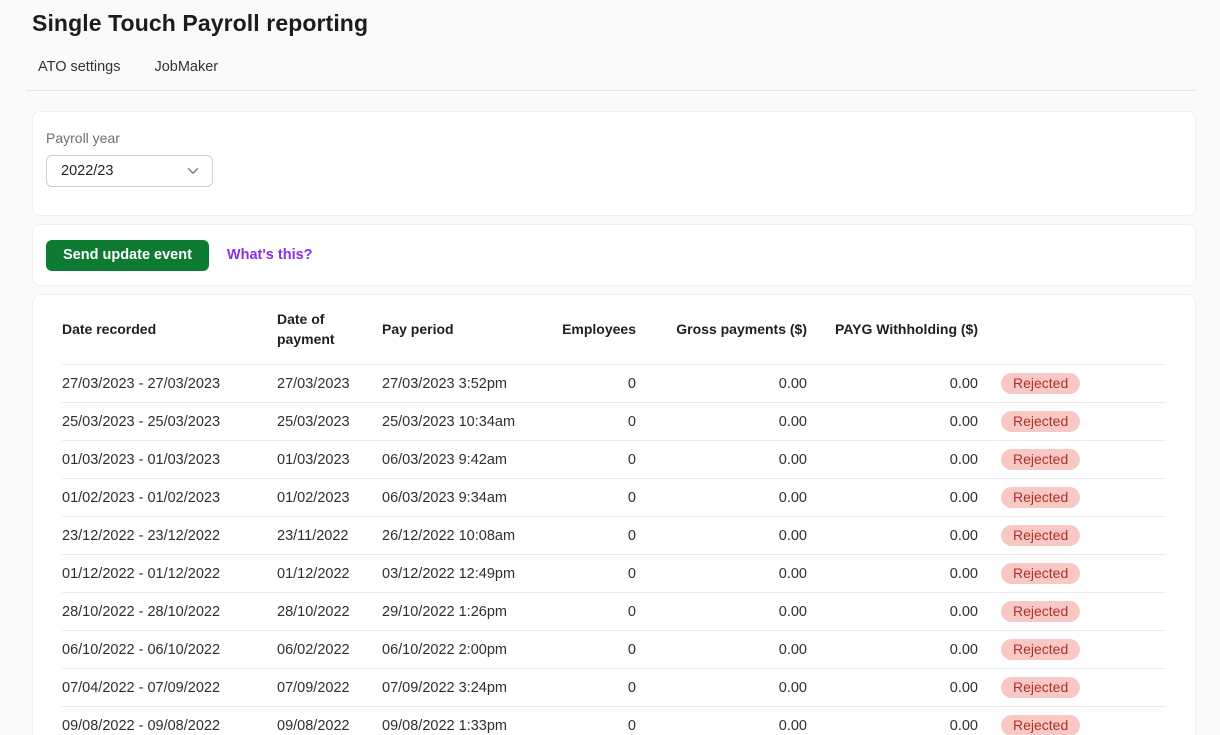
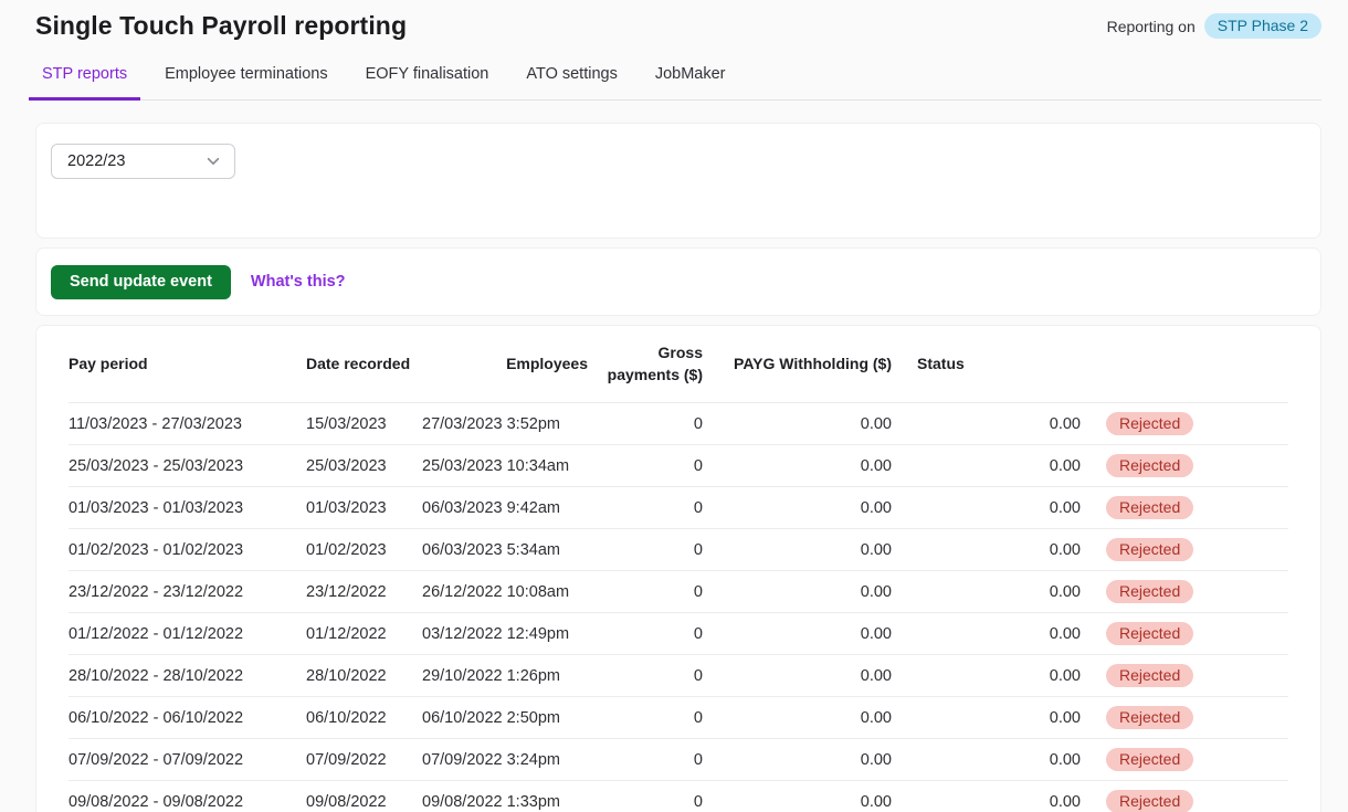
  Single Touch Payroll reporting
+ Reporting on
+ STP Phase 2
+ STP reports
+ Employee terminations
+ EOFY finalisation
  ATO settings
  JobMaker
- Payroll year
  2022/23
  Send update event
  What's this?
- Date recorded
+ Pay period
- Date of payment
- Pay period
+ Date recorded
  Employees
  Gross payments ($)
  PAYG Withholding ($)
+ Status
- 27/03/2023 - 27/03/2023
+ 11/03/2023 - 27/03/2023
- 27/03/2023
+ 15/03/2023
  27/03/2023 3:52pm
  0
  0.00
  0.00
  Rejected
  25/03/2023 - 25/03/2023
  25/03/2023
  25/03/2023 10:34am
  0
  0.00
  0.00
  Rejected
  01/03/2023 - 01/03/2023
  01/03/2023
  06/03/2023 9:42am
  0
  0.00
  0.00
  Rejected
  01/02/2023 - 01/02/2023
  01/02/2023
- 06/03/2023 9:34am
+ 06/03/2023 5:34am
  0
  0.00
  0.00
  Rejected
  23/12/2022 - 23/12/2022
- 23/11/2022
+ 23/12/2022
  26/12/2022 10:08am
  0
  0.00
  0.00
  Rejected
  01/12/2022 - 01/12/2022
  01/12/2022
  03/12/2022 12:49pm
  0
  0.00
  0.00
  Rejected
  28/10/2022 - 28/10/2022
  28/10/2022
  29/10/2022 1:26pm
  0
  0.00
  0.00
  Rejected
  06/10/2022 - 06/10/2022
- 06/02/2022
+ 06/10/2022
- 06/10/2022 2:00pm
+ 06/10/2022 2:50pm
  0
  0.00
  0.00
  Rejected
- 07/04/2022 - 07/09/2022
+ 07/09/2022 - 07/09/2022
  07/09/2022
  07/09/2022 3:24pm
  0
  0.00
  0.00
  Rejected
  09/08/2022 - 09/08/2022
  09/08/2022
  09/08/2022 1:33pm
  0
  0.00
  0.00
  Rejected
